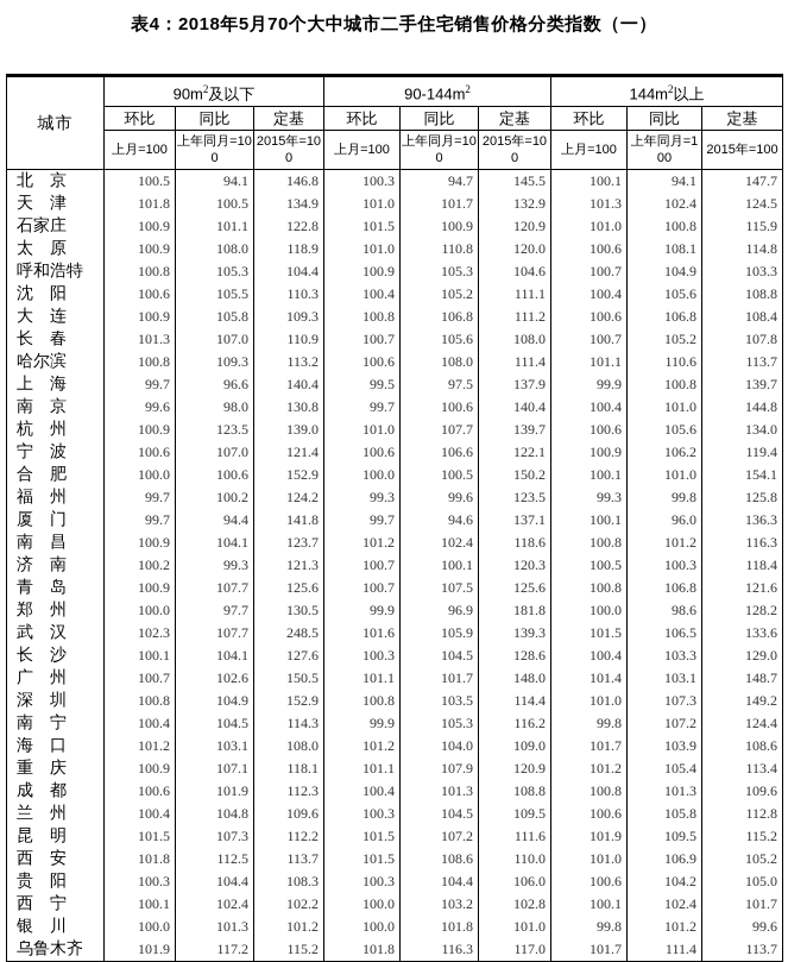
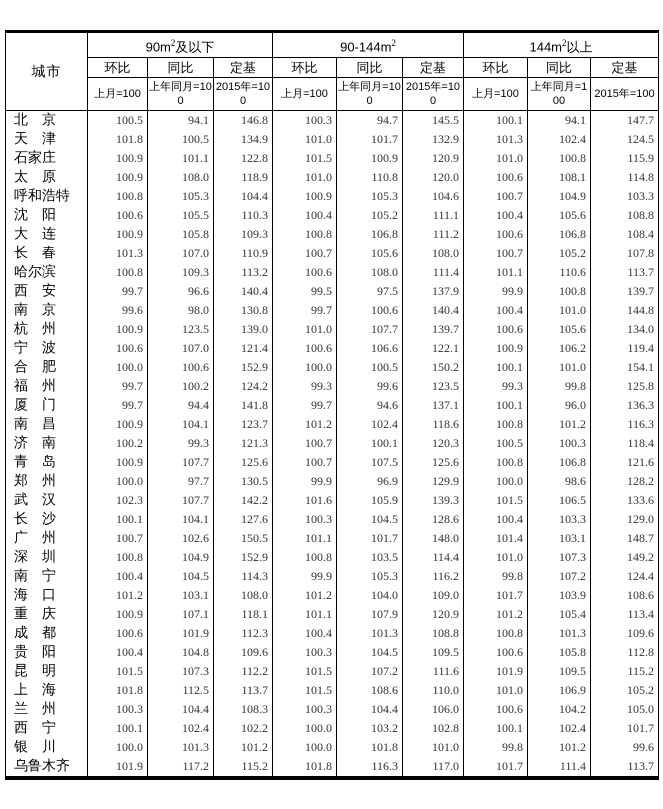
- 表4：2018年5月70个大中城市二手住宅销售价格分类指数（一）
  城市	90m2及以下	90-144m2	144m2以上
  环比	同比	定基	环比	同比	定基	环比	同比	定基
  上月=100	上年同月=100	2015年=100	上月=100	上年同月=100	2015年=100	上月=100	上年同月=100	2015年=100
  北 京	100.5	94.1	146.8	100.3	94.7	145.5	100.1	94.1	147.7
  天 津	101.8	100.5	134.9	101.0	101.7	132.9	101.3	102.4	124.5
  石家庄	100.9	101.1	122.8	101.5	100.9	120.9	101.0	100.8	115.9
  太 原	100.9	108.0	118.9	101.0	110.8	120.0	100.6	108.1	114.8
  呼和浩特	100.8	105.3	104.4	100.9	105.3	104.6	100.7	104.9	103.3
  沈 阳	100.6	105.5	110.3	100.4	105.2	111.1	100.4	105.6	108.8
  大 连	100.9	105.8	109.3	100.8	106.8	111.2	100.6	106.8	108.4
  长 春	101.3	107.0	110.9	100.7	105.6	108.0	100.7	105.2	107.8
  哈尔滨	100.8	109.3	113.2	100.6	108.0	111.4	101.1	110.6	113.7
- 上 海	99.7	96.6	140.4	99.5	97.5	137.9	99.9	100.8	139.7
+ 西 安	99.7	96.6	140.4	99.5	97.5	137.9	99.9	100.8	139.7
  南 京	99.6	98.0	130.8	99.7	100.6	140.4	100.4	101.0	144.8
  杭 州	100.9	123.5	139.0	101.0	107.7	139.7	100.6	105.6	134.0
  宁 波	100.6	107.0	121.4	100.6	106.6	122.1	100.9	106.2	119.4
  合 肥	100.0	100.6	152.9	100.0	100.5	150.2	100.1	101.0	154.1
  福 州	99.7	100.2	124.2	99.3	99.6	123.5	99.3	99.8	125.8
  厦 门	99.7	94.4	141.8	99.7	94.6	137.1	100.1	96.0	136.3
  南 昌	100.9	104.1	123.7	101.2	102.4	118.6	100.8	101.2	116.3
  济 南	100.2	99.3	121.3	100.7	100.1	120.3	100.5	100.3	118.4
  青 岛	100.9	107.7	125.6	100.7	107.5	125.6	100.8	106.8	121.6
- 郑 州	100.0	97.7	130.5	99.9	96.9	181.8	100.0	98.6	128.2
+ 郑 州	100.0	97.7	130.5	99.9	96.9	129.9	100.0	98.6	128.2
- 武 汉	102.3	107.7	248.5	101.6	105.9	139.3	101.5	106.5	133.6
+ 武 汉	102.3	107.7	142.2	101.6	105.9	139.3	101.5	106.5	133.6
  长 沙	100.1	104.1	127.6	100.3	104.5	128.6	100.4	103.3	129.0
  广 州	100.7	102.6	150.5	101.1	101.7	148.0	101.4	103.1	148.7
  深 圳	100.8	104.9	152.9	100.8	103.5	114.4	101.0	107.3	149.2
  南 宁	100.4	104.5	114.3	99.9	105.3	116.2	99.8	107.2	124.4
  海 口	101.2	103.1	108.0	101.2	104.0	109.0	101.7	103.9	108.6
  重 庆	100.9	107.1	118.1	101.1	107.9	120.9	101.2	105.4	113.4
  成 都	100.6	101.9	112.3	100.4	101.3	108.8	100.8	101.3	109.6
- 兰 州	100.4	104.8	109.6	100.3	104.5	109.5	100.6	105.8	112.8
+ 贵 阳	100.4	104.8	109.6	100.3	104.5	109.5	100.6	105.8	112.8
  昆 明	101.5	107.3	112.2	101.5	107.2	111.6	101.9	109.5	115.2
- 西 安	101.8	112.5	113.7	101.5	108.6	110.0	101.0	106.9	105.2
+ 上 海	101.8	112.5	113.7	101.5	108.6	110.0	101.0	106.9	105.2
- 贵 阳	100.3	104.4	108.3	100.3	104.4	106.0	100.6	104.2	105.0
+ 兰 州	100.3	104.4	108.3	100.3	104.4	106.0	100.6	104.2	105.0
  西 宁	100.1	102.4	102.2	100.0	103.2	102.8	100.1	102.4	101.7
  银 川	100.0	101.3	101.2	100.0	101.8	101.0	99.8	101.2	99.6
  乌鲁木齐	101.9	117.2	115.2	101.8	116.3	117.0	101.7	111.4	113.7
